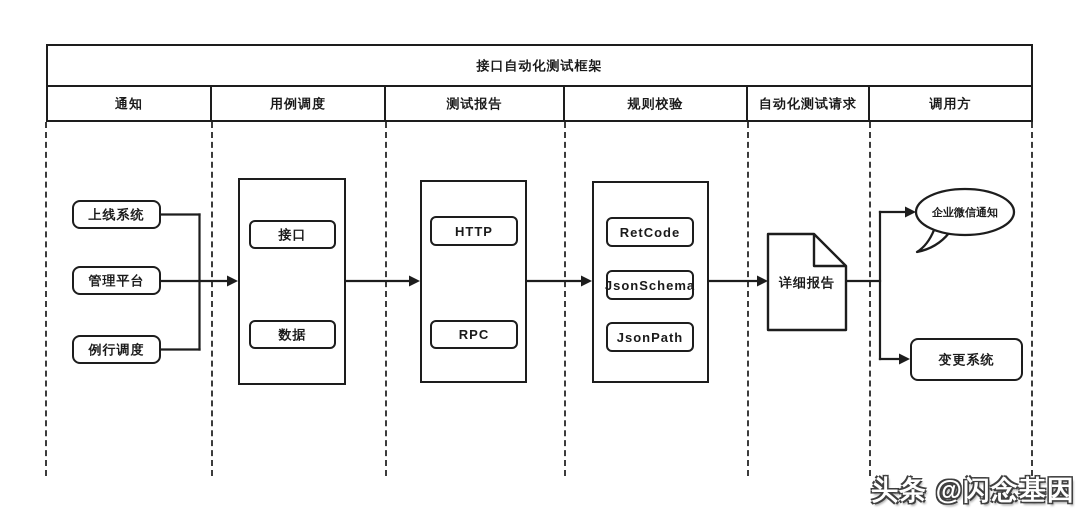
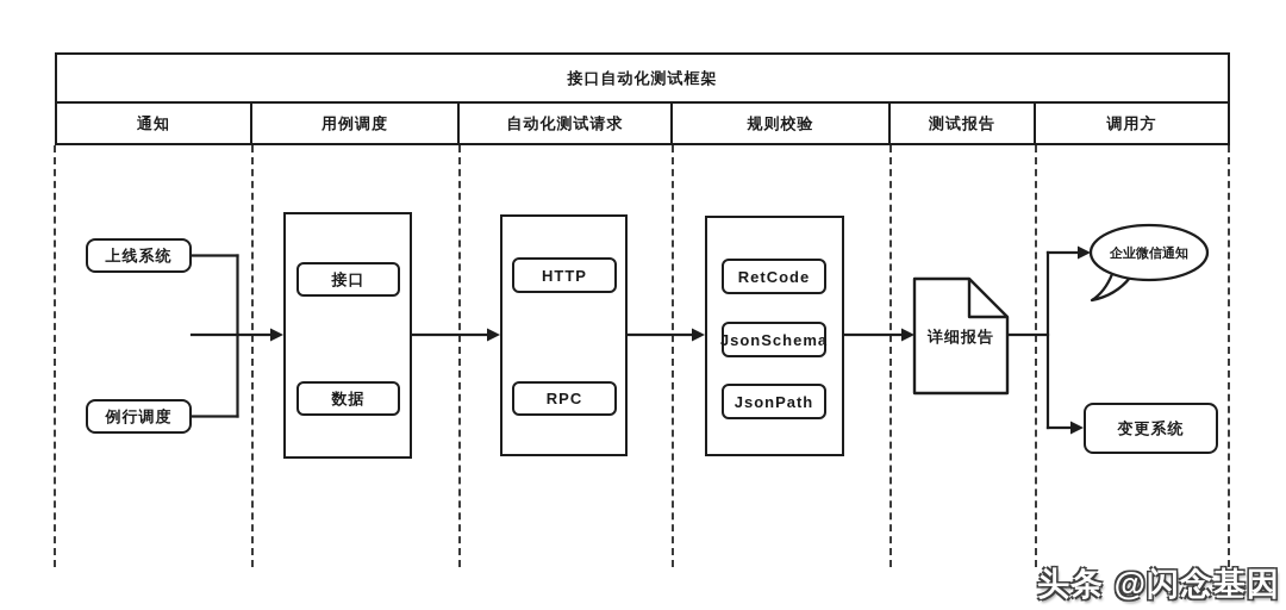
  接口自动化测试框架
  通知
  用例调度
- 测试报告
+ 自动化测试请求
  规则校验
- 自动化测试请求
+ 测试报告
  调用方
  上线系统
- 管理平台
  例行调度
  接口
  数据
  HTTP
  RPC
  RetCode
  JsonSchema
  JsonPath
  详细报告
  企业微信通知
  变更系统
  头条 @闪念基因
